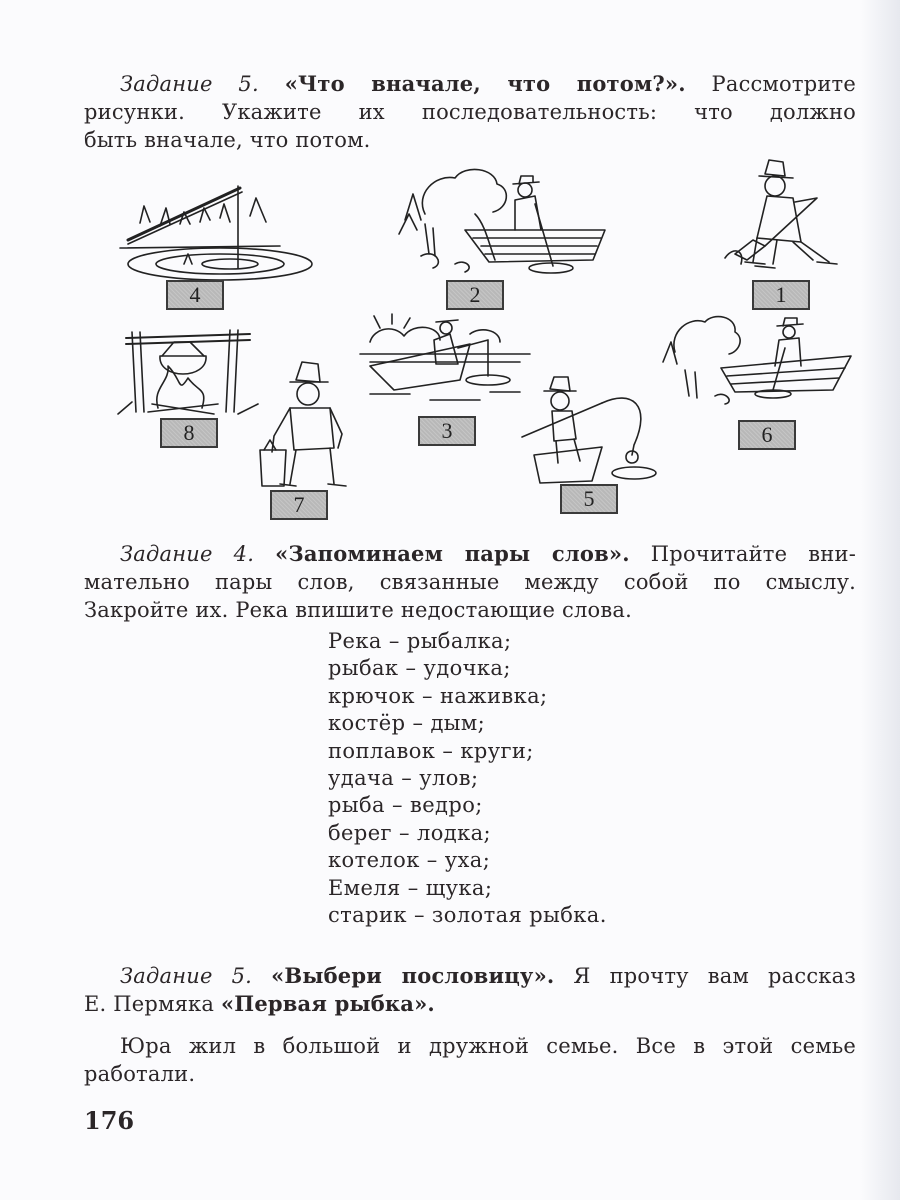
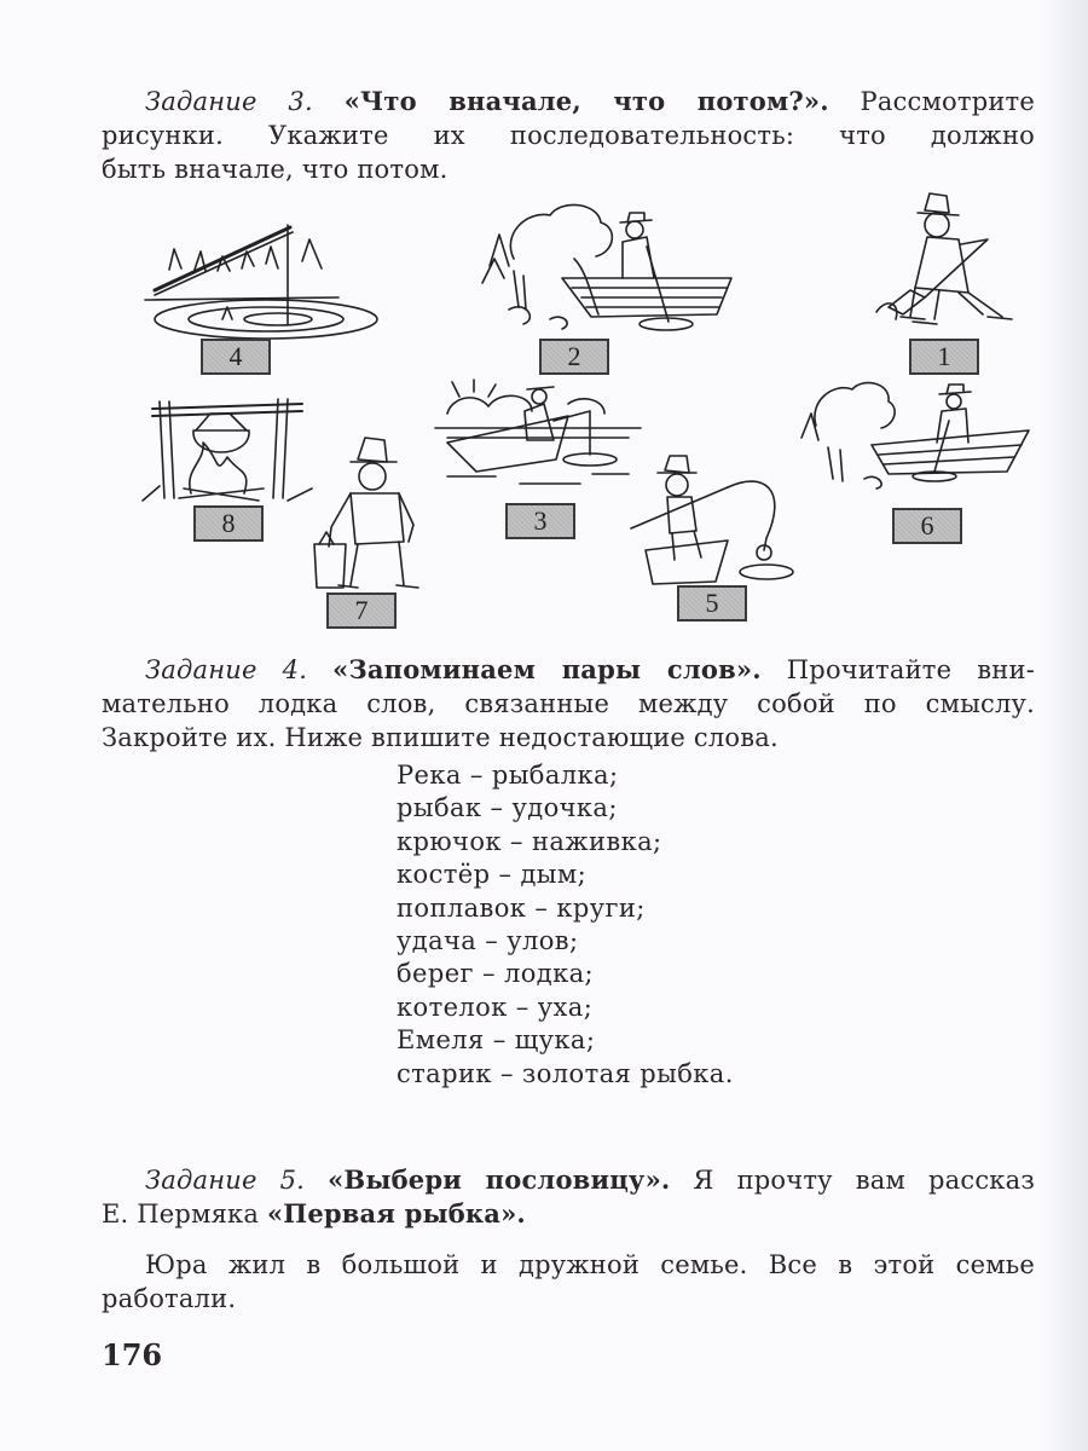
- Задание 5. «Что вначале, что потом?». Рассмотрите
+ Задание 3. «Что вначале, что потом?». Рассмотрите
  рисунки. Укажите их последовательность: что должно
  быть вначале, что потом.
  4
  2
  1
  8
  7
  3
  5
  6
  Задание 4. «Запоминаем пары слов». Прочитайте вни-
- мательно пары слов, связанные между собой по смыслу.
+ мательно лодка слов, связанные между собой по смыслу.
- Закройте их. Река впишите недостающие слова.
+ Закройте их. Ниже впишите недостающие слова.
  Река – рыбалка;
  рыбак – удочка;
  крючок – наживка;
  костёр – дым;
  поплавок – круги;
  удача – улов;
- рыба – ведро;
  берег – лодка;
  котелок – уха;
  Емеля – щука;
  старик – золотая рыбка.
  Задание 5. «Выбери пословицу». Я прочту вам рассказ
  Е. Пермяка «Первая рыбка».
  Юра жил в большой и дружной семье. Все в этой семье
  работали.
  176
